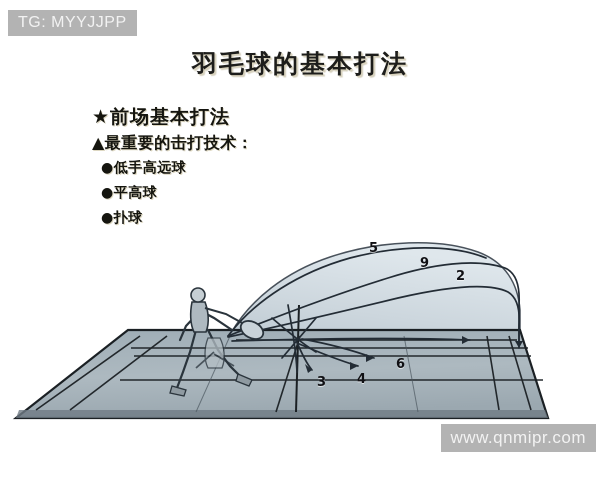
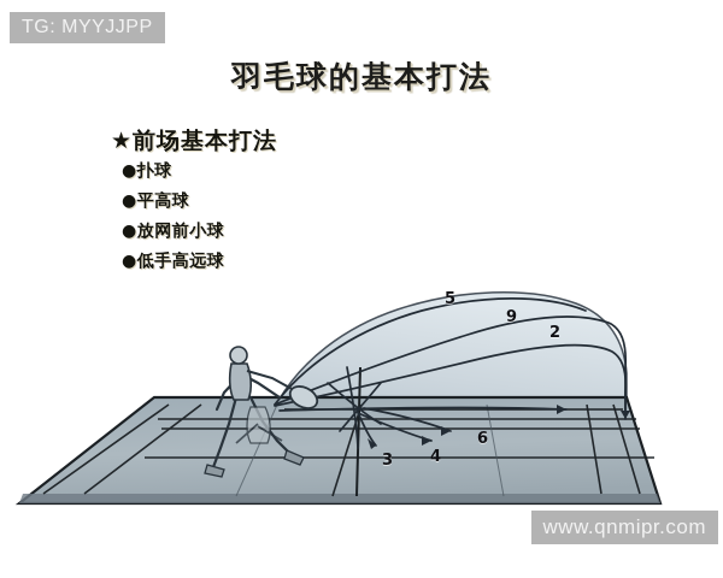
  5
  9
  2
  6
  3
  4
  羽毛球的基本打法
  ★前场基本打法
- ▲最重要的击打技术：
- ●低手高远球
+ ●扑球
  ●平高球
+ ●放网前小球
- ●扑球
+ ●低手高远球
  TG: MYYJJPP
  www.qnmipr.com
